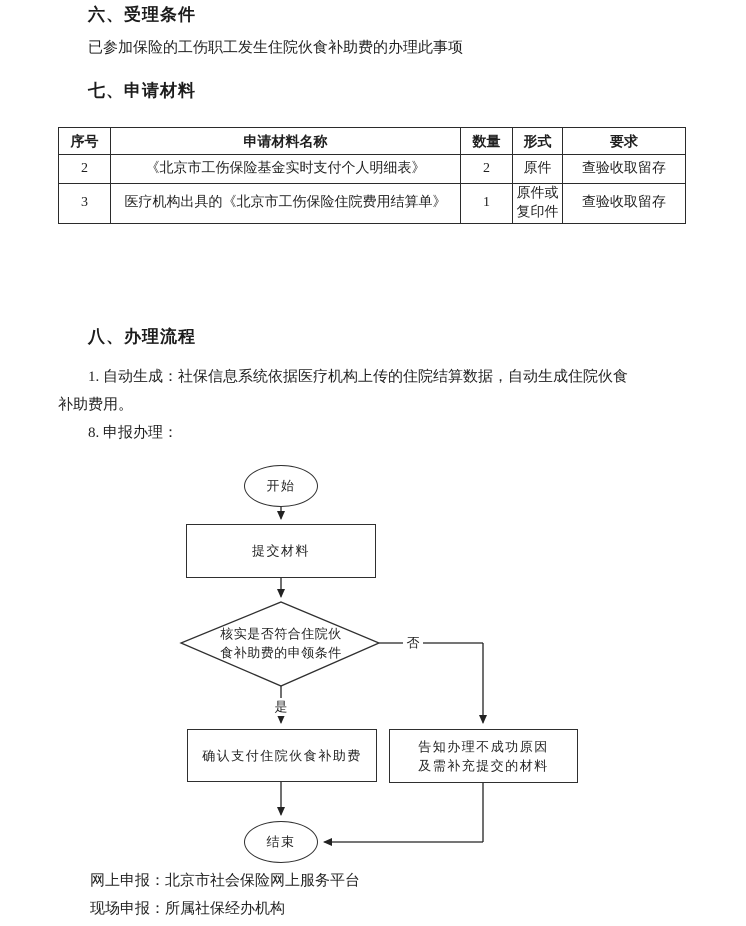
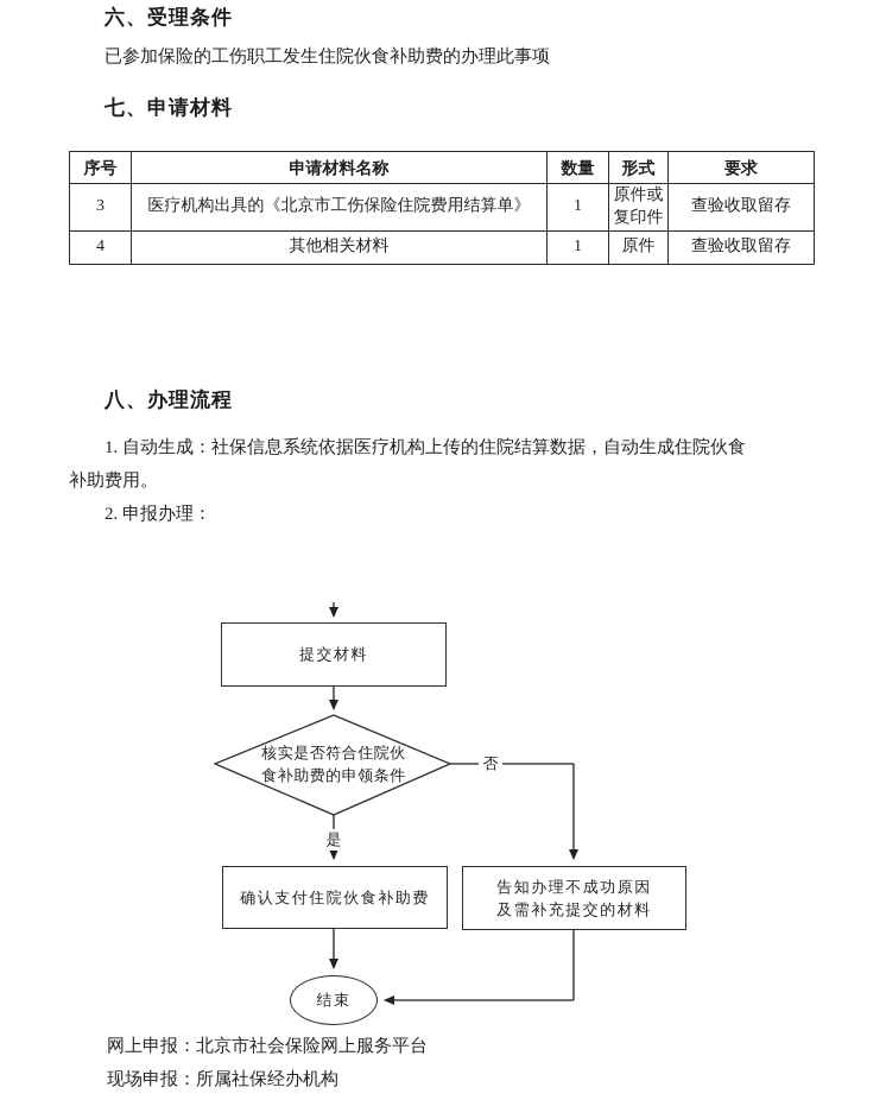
  六、受理条件
  已参加保险的工伤职工发生住院伙食补助费的办理此事项
  七、申请材料
  序号	申请材料名称	数量	形式	要求
- 2	《北京市工伤保险基金实时支付个人明细表》	2	原件	查验收取留存
  3	医疗机构出具的《北京市工伤保险住院费用结算单》	1	原件或 复印件	查验收取留存
+ 4	其他相关材料	1	原件	查验收取留存
  八、办理流程
  1. 自动生成：社保信息系统依据医疗机构上传的住院结算数据，自动生成住院伙食
  补助费用。
- 8. 申报办理：
+ 2. 申报办理：
- 开始
  提交材料
  核实是否符合住院伙
  食补助费的申领条件
  是
  否
  确认支付住院伙食补助费
  告知办理不成功原因
  及需补充提交的材料
  结束
  网上申报：北京市社会保险网上服务平台
  现场申报：所属社保经办机构
